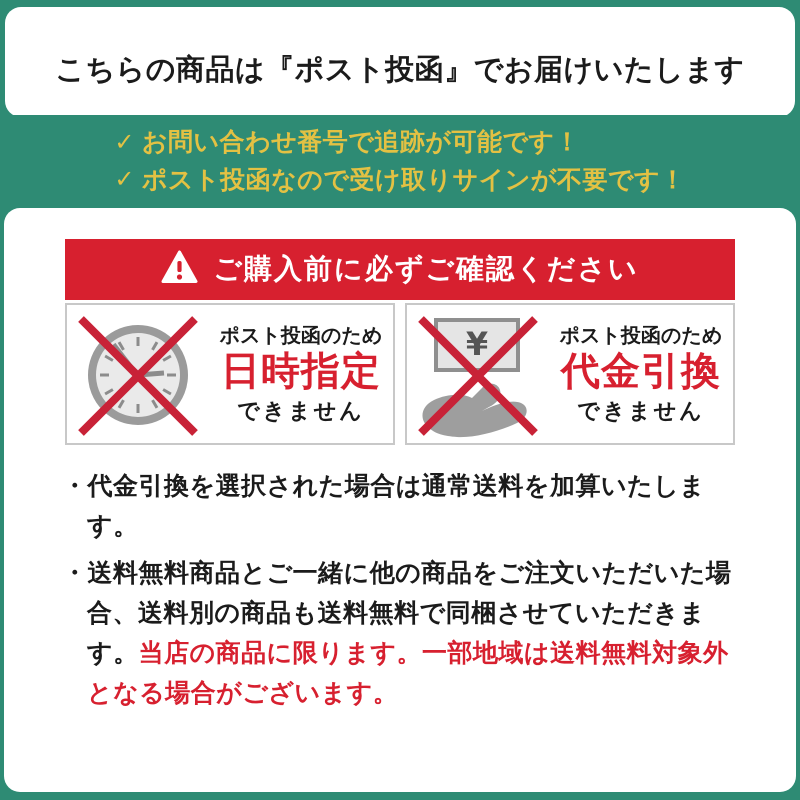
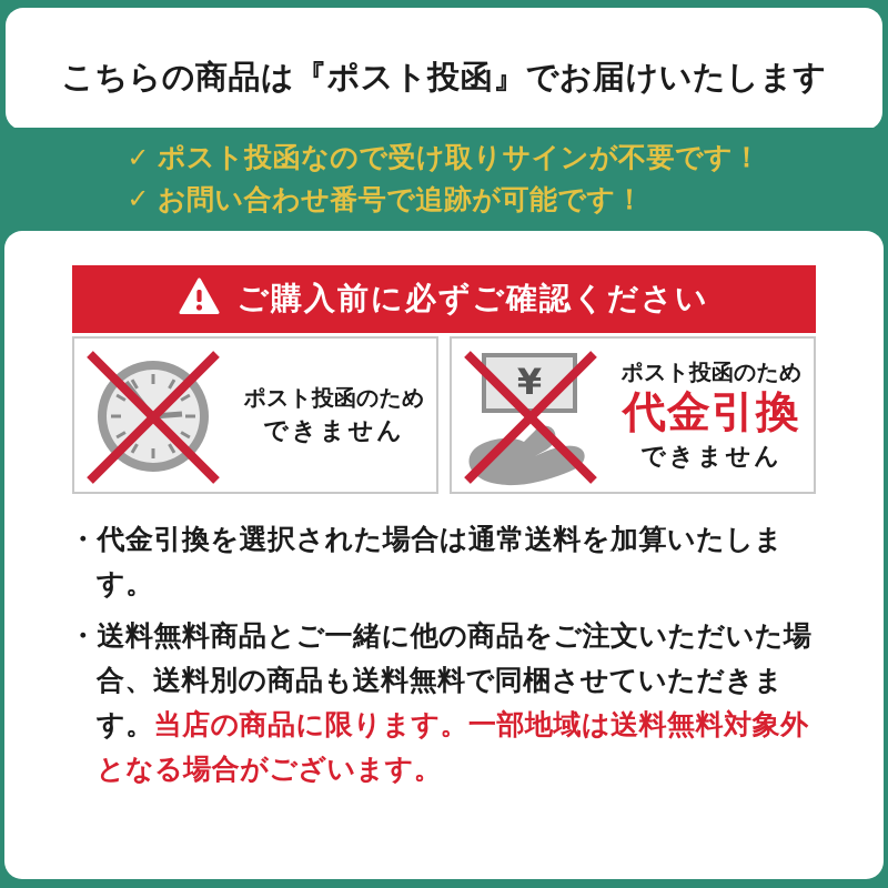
  こちらの商品は『ポスト投函』でお届けいたします
  ✓
- お問い合わせ番号で追跡が可能です！
+ ポスト投函なので受け取りサインが不要です！
  ✓
- ポスト投函なので受け取りサインが不要です！
+ お問い合わせ番号で追跡が可能です！
  ご購入前に必ずご確認ください
  ポスト投函のため
- 日時指定
  できません
  ¥
  ポスト投函のため
  代金引換
  できません
  ・代金引換を選択された場合は通常送料を加算いたします。
  ・送料無料商品とご一緒に他の商品をご注文いただいた場合、送料別の商品も送料無料で同梱させていただきます。当店の商品に限ります。一部地域は送料無料対象外となる場合がございます。
